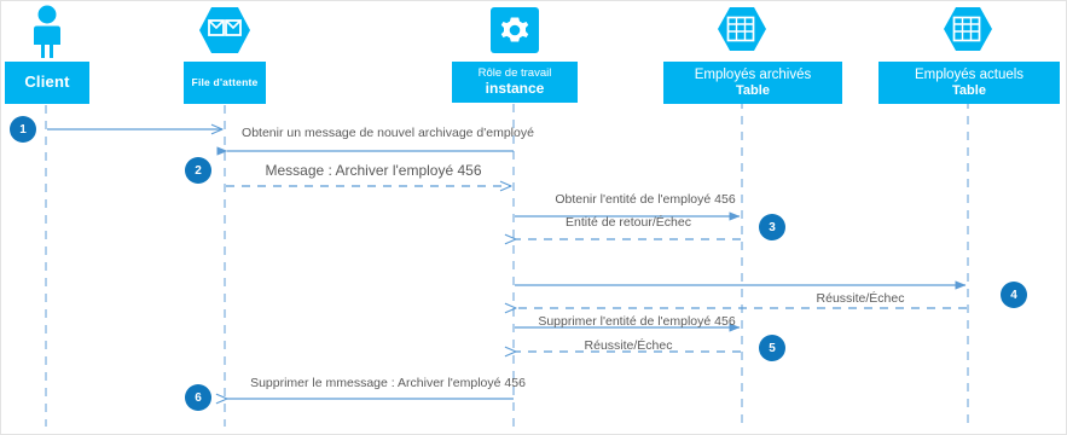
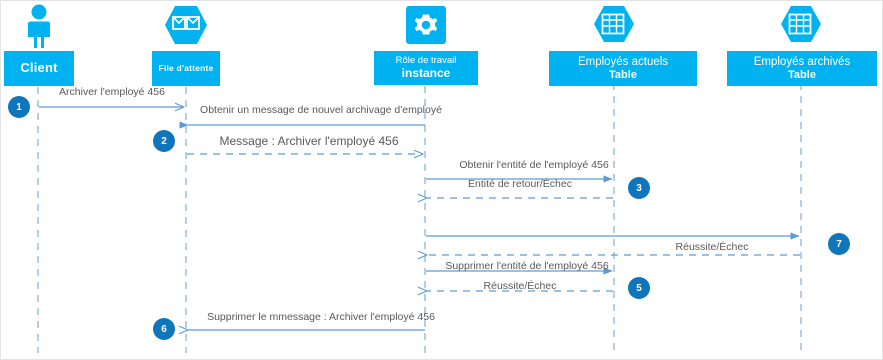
  Client
  File d'attente
  Rôle de travail
  instance
- Employés archivés
+ Employés actuels
  Table
- Employés actuels
+ Employés archivés
  Table
+ Archiver l'employé 456
  Obtenir un message de nouvel archivage d'employé
  Message : Archiver l'employé 456
  Obtenir l'entité de l'employé 456
  Entité de retour/Échec
  Réussite/Échec
  Supprimer l'entité de l'employé 456
  Réussite/Échec
  Supprimer le mmessage : Archiver l'employé 456
  1
  2
  3
- 4
+ 7
  5
  6
